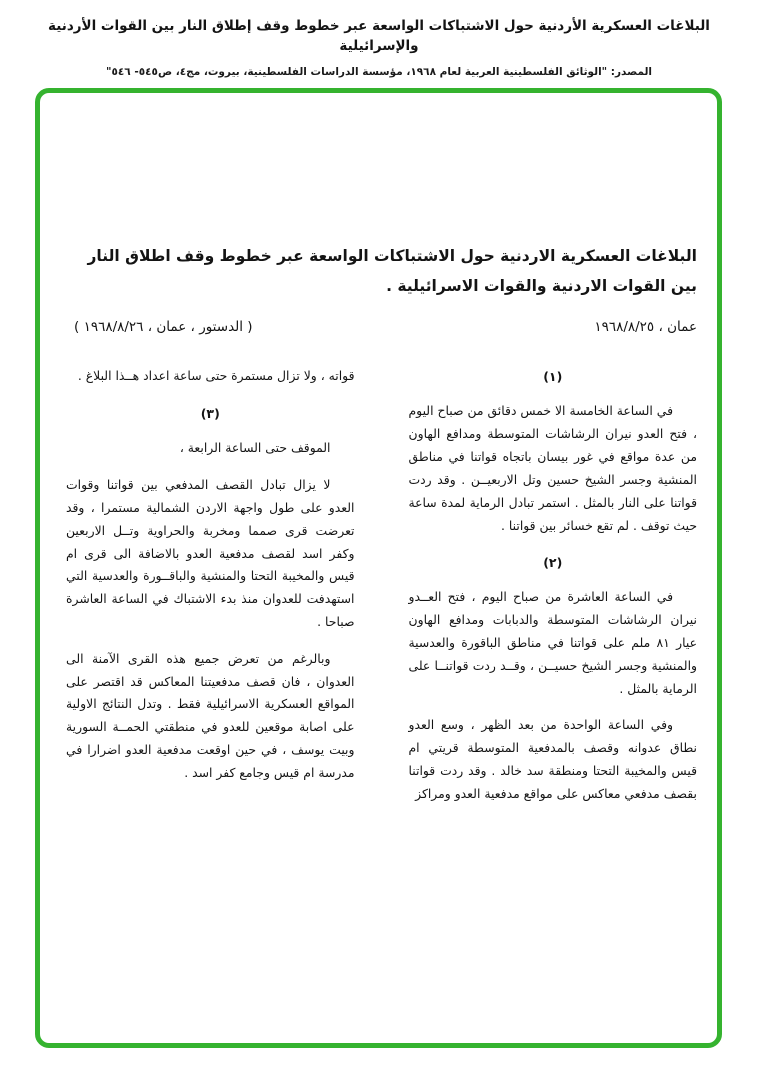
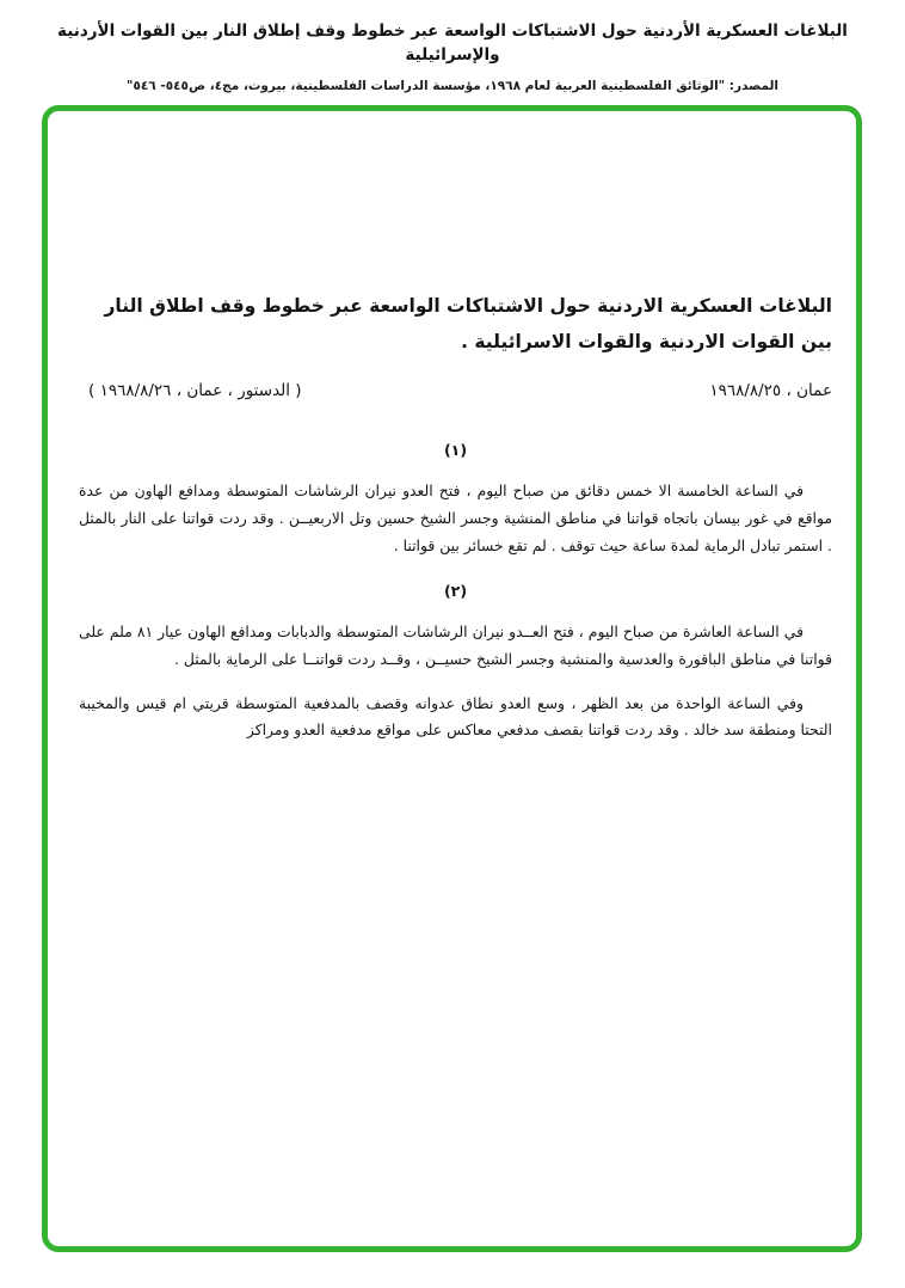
  البلاغات العسكرية الأردنية حول الاشتباكات الواسعة عبر خطوط وقف إطلاق النار بين القوات الأردنية والإسرائيلية
  المصدر: "الوثائق الفلسطينية العربية لعام ١٩٦٨، مؤسسة الدراسات الفلسطينية، بيروت، مج٤، ص٥٤٥- ٥٤٦"
  البلاغات العسكرية الاردنية حول الاشتباكات الواسعة عبر خطوط وقف اطلاق النار بين القوات الاردنية والقوات الاسرائيلية .
  عمان ، ١٩٦٨/٨/٢٥
  ( الدستور ، عمان ، ١٩٦٨/٨/٢٦ )
  (١)
  في الساعة الخامسة الا خمس دقائق من صباح اليوم ، فتح العدو نيران الرشاشات المتوسطة ومدافع الهاون من عدة مواقع في غور بيسان باتجاه قواتنا في مناطق المنشية وجسر الشيخ حسين وتل الاربعيــن . وقد ردت قواتنا على النار بالمثل . استمر تبادل الرماية لمدة ساعة حيث توقف . لم تقع خسائر بين قواتنا .
  (٢)
  في الساعة العاشرة من صباح اليوم ، فتح العــدو نيران الرشاشات المتوسطة والدبابات ومدافع الهاون عيار ٨١ ملم على قواتنا في مناطق الباقورة والعدسية والمنشية وجسر الشيخ حسيــن ، وقــد ردت قواتنــا على الرماية بالمثل .
  وفي الساعة الواحدة من بعد الظهر ، وسع العدو نطاق عدوانه وقصف بالمدفعية المتوسطة قريتي ام قيس والمخيبة التحتا ومنطقة سد خالد . وقد ردت قواتنا بقصف مدفعي معاكس على مواقع مدفعية العدو ومراكز
- قواته ، ولا تزال مستمرة حتى ساعة اعداد هــذا البلاغ .
- (٣)
- الموقف حتى الساعة الرابعة ،
- لا يزال تبادل القصف المدفعي بين قواتنا وقوات العدو على طول واجهة الاردن الشمالية مستمرا ، وقد تعرضت قرى صمما ومخربة والحراوية وتــل الاربعين وكفر اسد لقصف مدفعية العدو بالاضافة الى قرى ام قيس والمخيبة التحتا والمنشية والباقــورة والعدسية التي استهدفت للعدوان منذ بدء الاشتباك في الساعة العاشرة صباحا .
- وبالرغم من تعرض جميع هذه القرى الآمنة الى العدوان ، فان قصف مدفعيتنا المعاكس قد اقتصر على المواقع العسكرية الاسرائيلية فقط . وتدل النتائج الاولية على اصابة موقعين للعدو في منطقتي الحمــة السورية وبيت يوسف ، في حين اوقعت مدفعية العدو اضرارا في مدرسة ام قيس وجامع كفر اسد .
